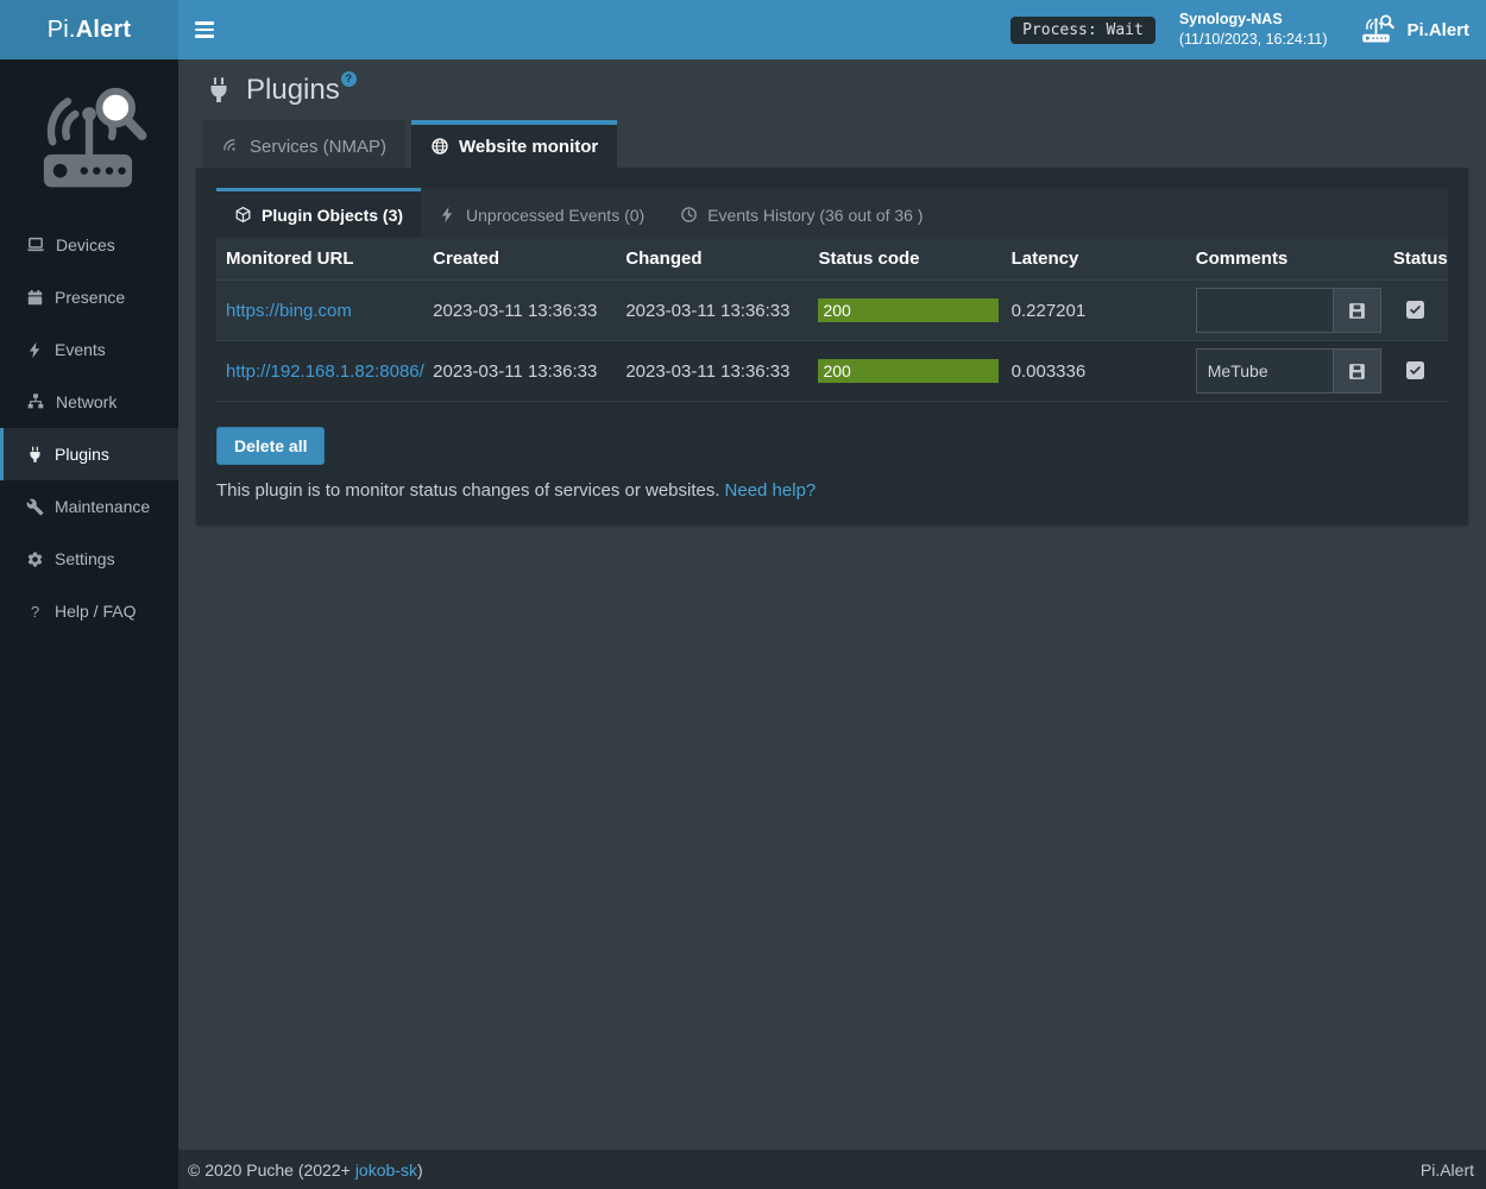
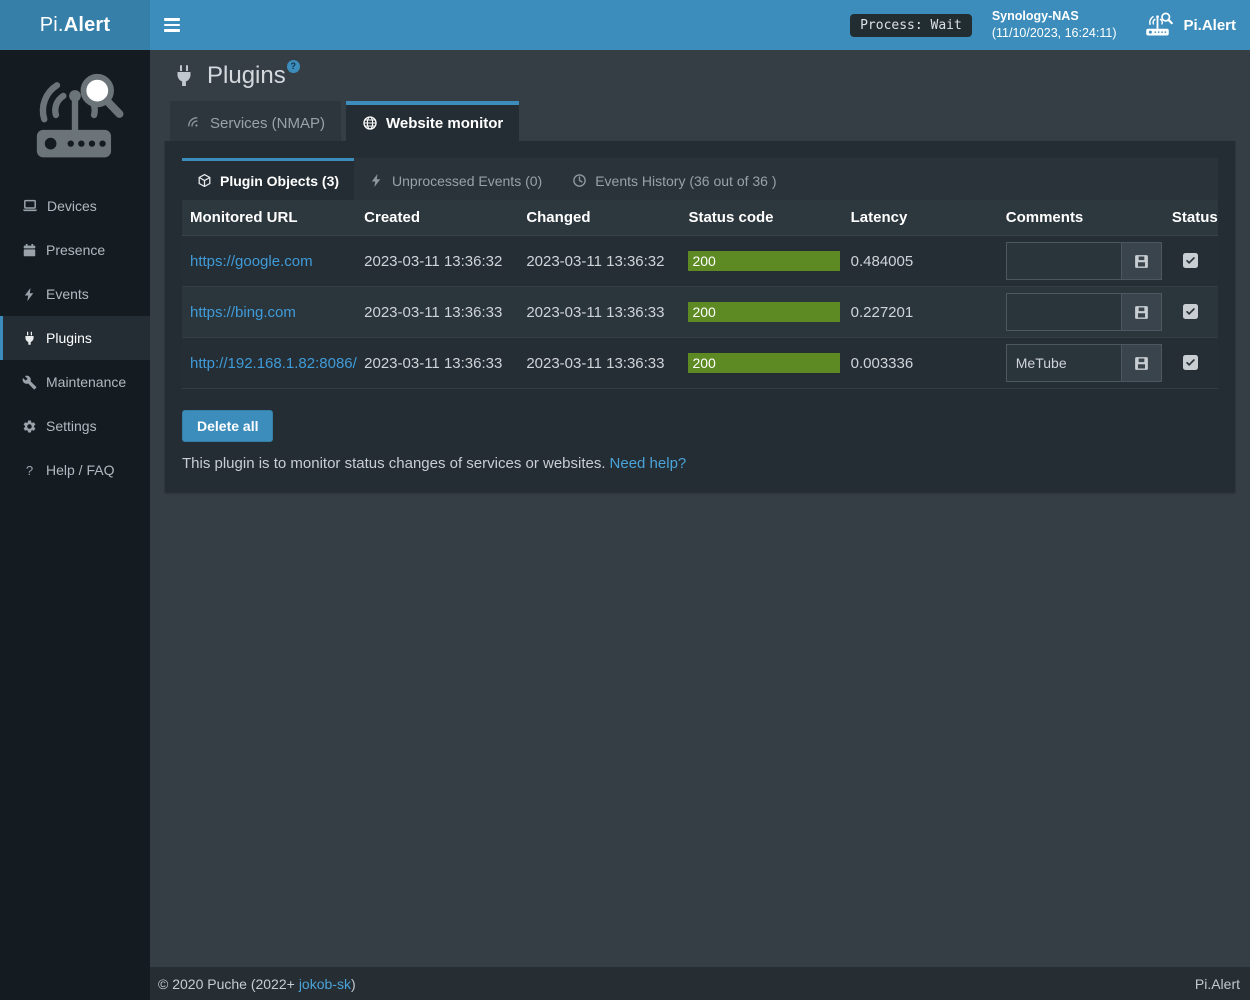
  Pi.Alert
  Process: Wait
  Synology-NAS
  (11/10/2023, 16:24:11)
  Pi.Alert
  Devices
  Presence
  Events
- Network
  Plugins
  Maintenance
  Settings
  Help / FAQ
  Plugins
  ?
  Services (NMAP)
  Website monitor
  Plugin Objects (3)
  Unprocessed Events (0)
  Events History (36 out of 36 )
  Monitored URL	Created	Changed	Status code	Latency	Comments	Status
+ https://google.com	2023-03-11 13:36:32	2023-03-11 13:36:32	200	0.484005
  https://bing.com	2023-03-11 13:36:33	2023-03-11 13:36:33	200	0.227201
  http://192.168.1.82:8086/	2023-03-11 13:36:33	2023-03-11 13:36:33	200	0.003336	MeTube
  Delete all
  This plugin is to monitor status changes of services or websites. Need help?
  © 2020 Puche (2022+
  jokob-sk
  )
  Pi.Alert
